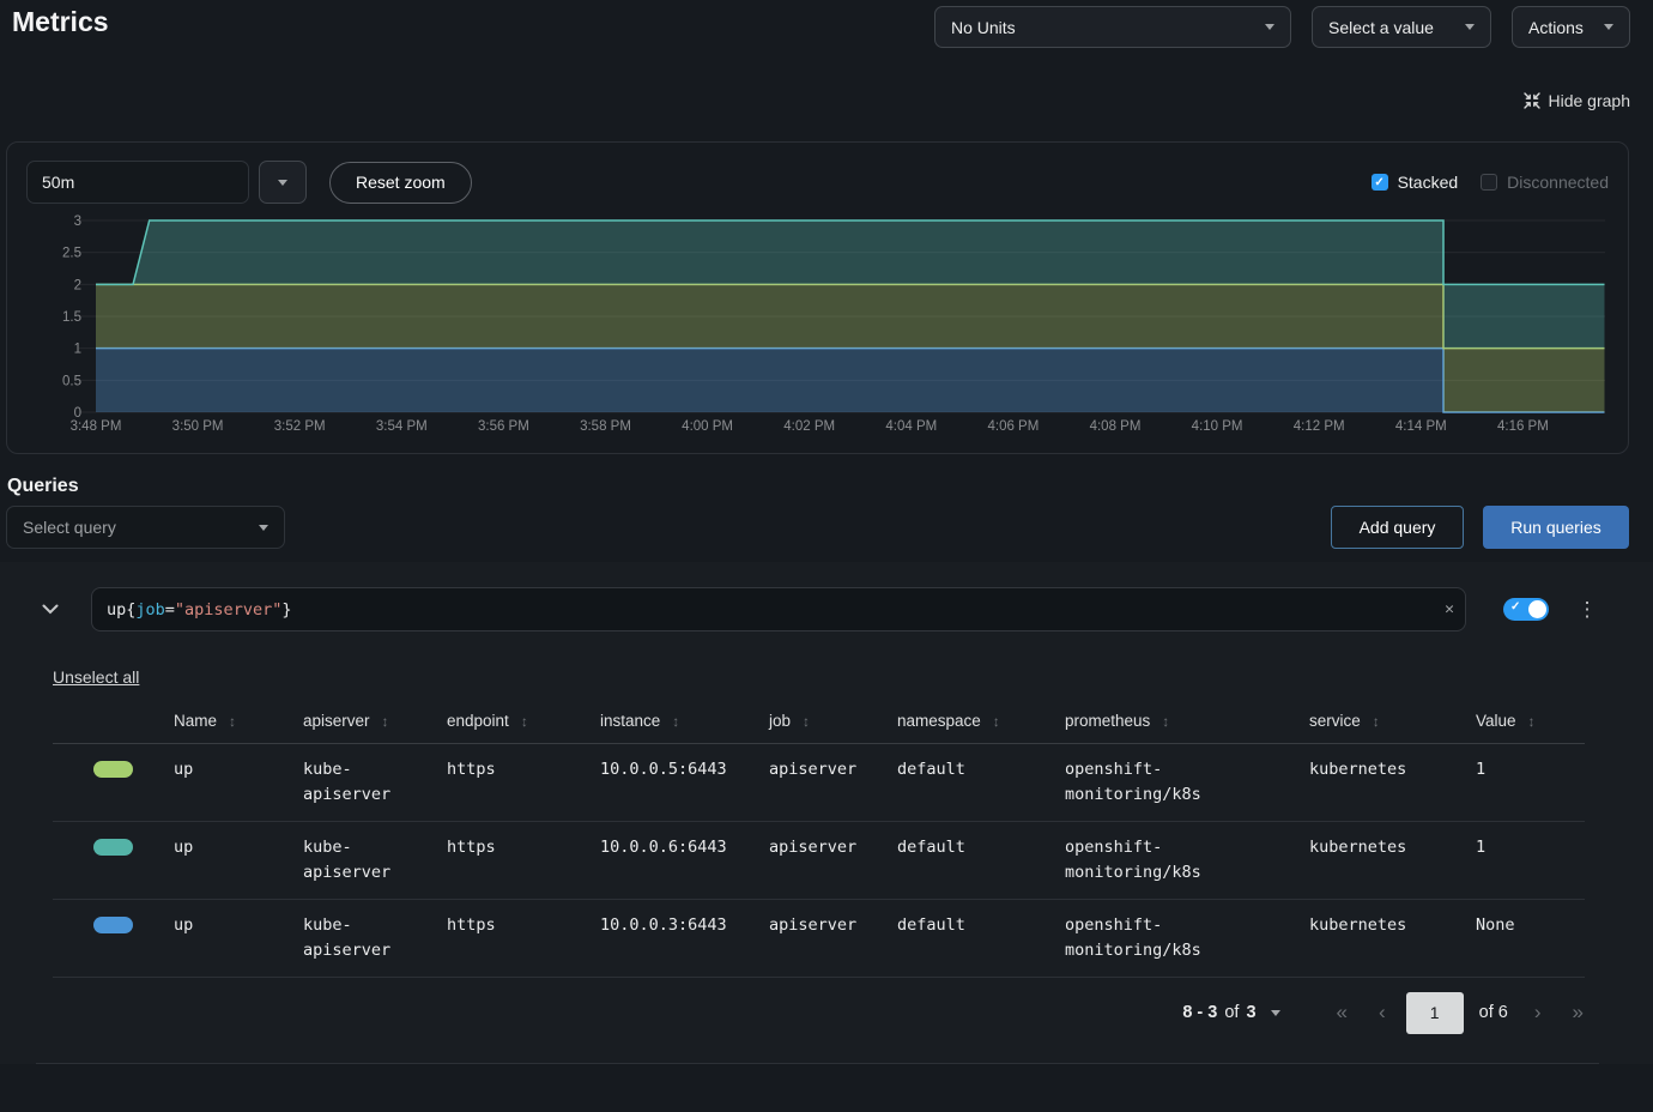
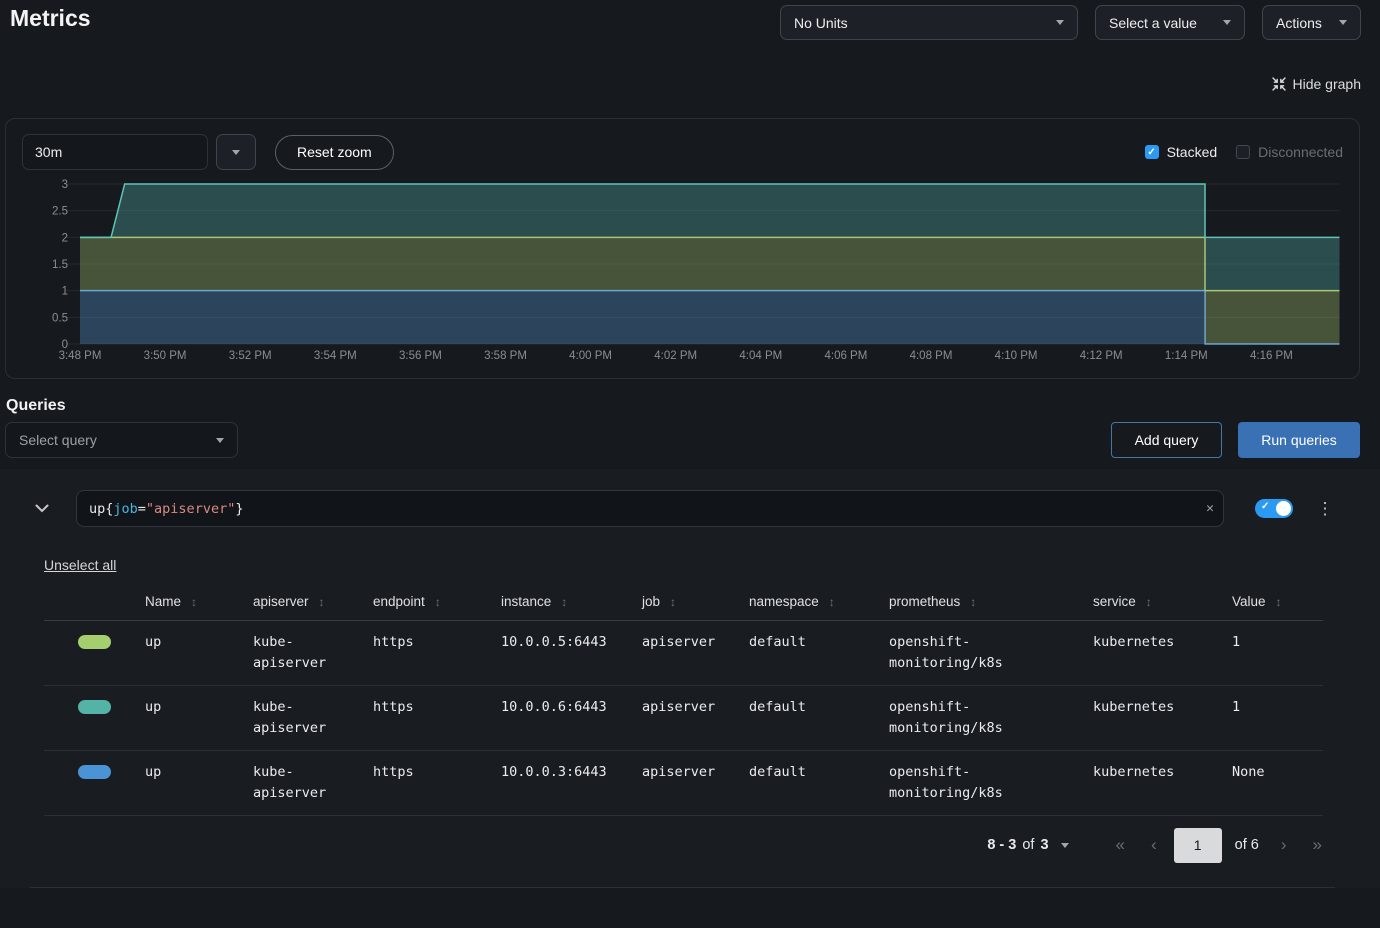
  Metrics
  No Units
  Select a value
  Actions
  Hide graph
- 50m
+ 30m
  Reset zoom
  ✓
  Stacked
  Disconnected
  0
  0.5
  1
  1.5
  2
  2.5
  3
  3:48 PM
  3:50 PM
  3:52 PM
  3:54 PM
  3:56 PM
  3:58 PM
  4:00 PM
  4:02 PM
  4:04 PM
  4:06 PM
  4:08 PM
  4:10 PM
  4:12 PM
- 4:14 PM
+ 1:14 PM
  4:16 PM
  Queries
  Select query
  Add query
  Run queries
  up{job="apiserver"}
  ✕
  ✓
  ⋮
  Unselect all
  	Name ↕	apiserver ↕	endpoint ↕	instance ↕	job ↕	namespace ↕	prometheus ↕	service ↕	Value ↕
  	up	kube-apiserver	https	10.0.0.5:6443	apiserver	default	openshift-monitoring/k8s	kubernetes	1
  	up	kube-apiserver	https	10.0.0.6:6443	apiserver	default	openshift-monitoring/k8s	kubernetes	1
  	up	kube-apiserver	https	10.0.0.3:6443	apiserver	default	openshift-monitoring/k8s	kubernetes	None
  8 - 3
  of
  3
  «
  ‹
  1
  of 6
  ›
  »
